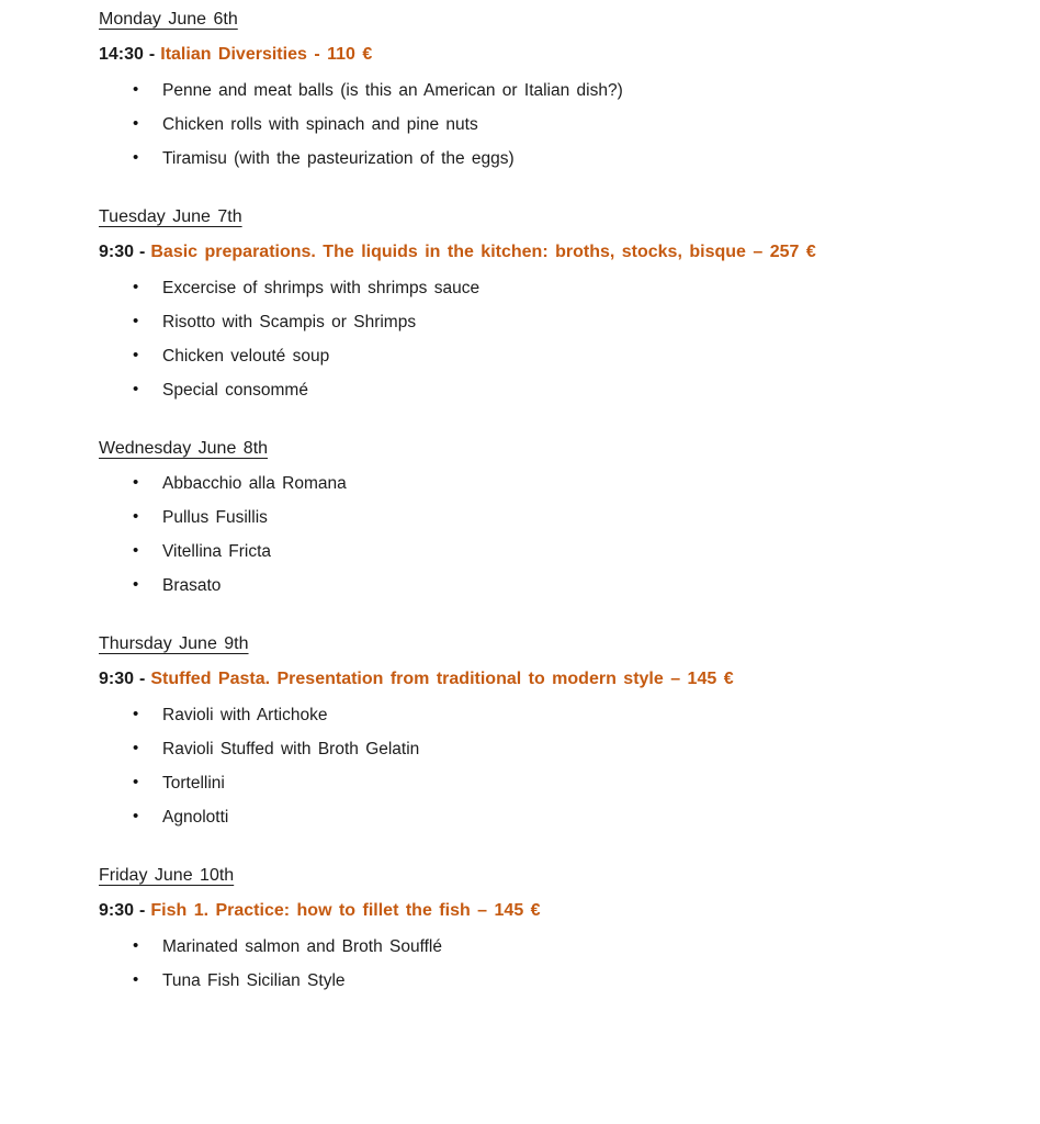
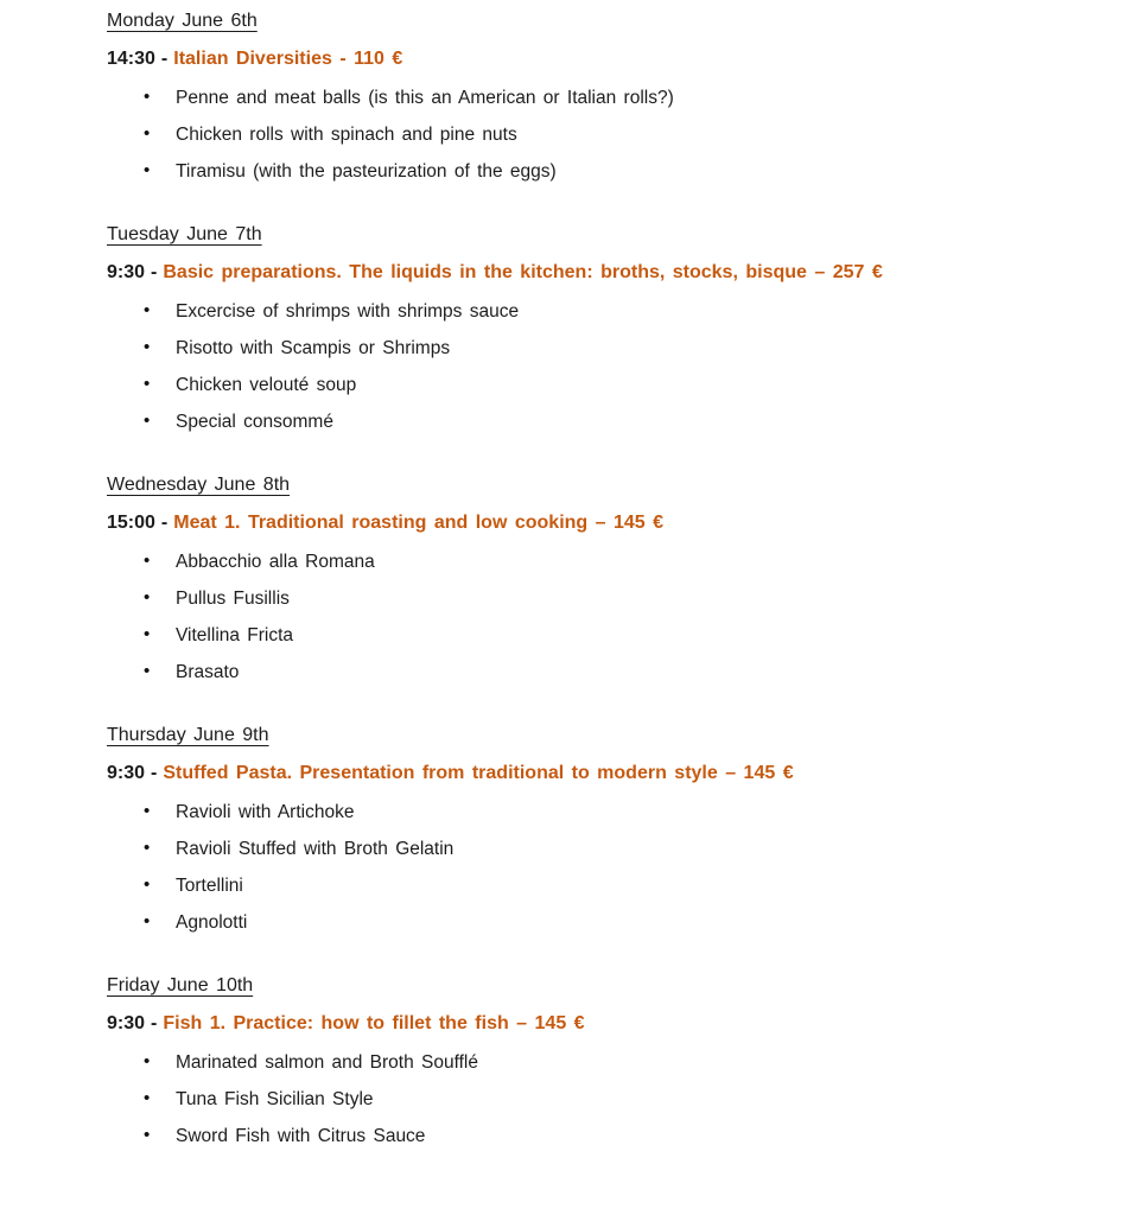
  Monday June 6th
  14:30 - Italian Diversities - 110 €
- Penne and meat balls (is this an American or Italian dish?)
+ Penne and meat balls (is this an American or Italian rolls?)
  Chicken rolls with spinach and pine nuts
  Tiramisu (with the pasteurization of the eggs)
  Tuesday June 7th
  9:30 - Basic preparations. The liquids in the kitchen: broths, stocks, bisque – 257 €
  Excercise of shrimps with shrimps sauce
  Risotto with Scampis or Shrimps
  Chicken velouté soup
  Special consommé
  Wednesday June 8th
+ 15:00 - Meat 1. Traditional roasting and low cooking – 145 €
  Abbacchio alla Romana
  Pullus Fusillis
  Vitellina Fricta
  Brasato
  Thursday June 9th
  9:30 - Stuffed Pasta. Presentation from traditional to modern style – 145 €
  Ravioli with Artichoke
  Ravioli Stuffed with Broth Gelatin
  Tortellini
  Agnolotti
  Friday June 10th
  9:30 - Fish 1. Practice: how to fillet the fish – 145 €
  Marinated salmon and Broth Soufflé
  Tuna Fish Sicilian Style
+ Sword Fish with Citrus Sauce
